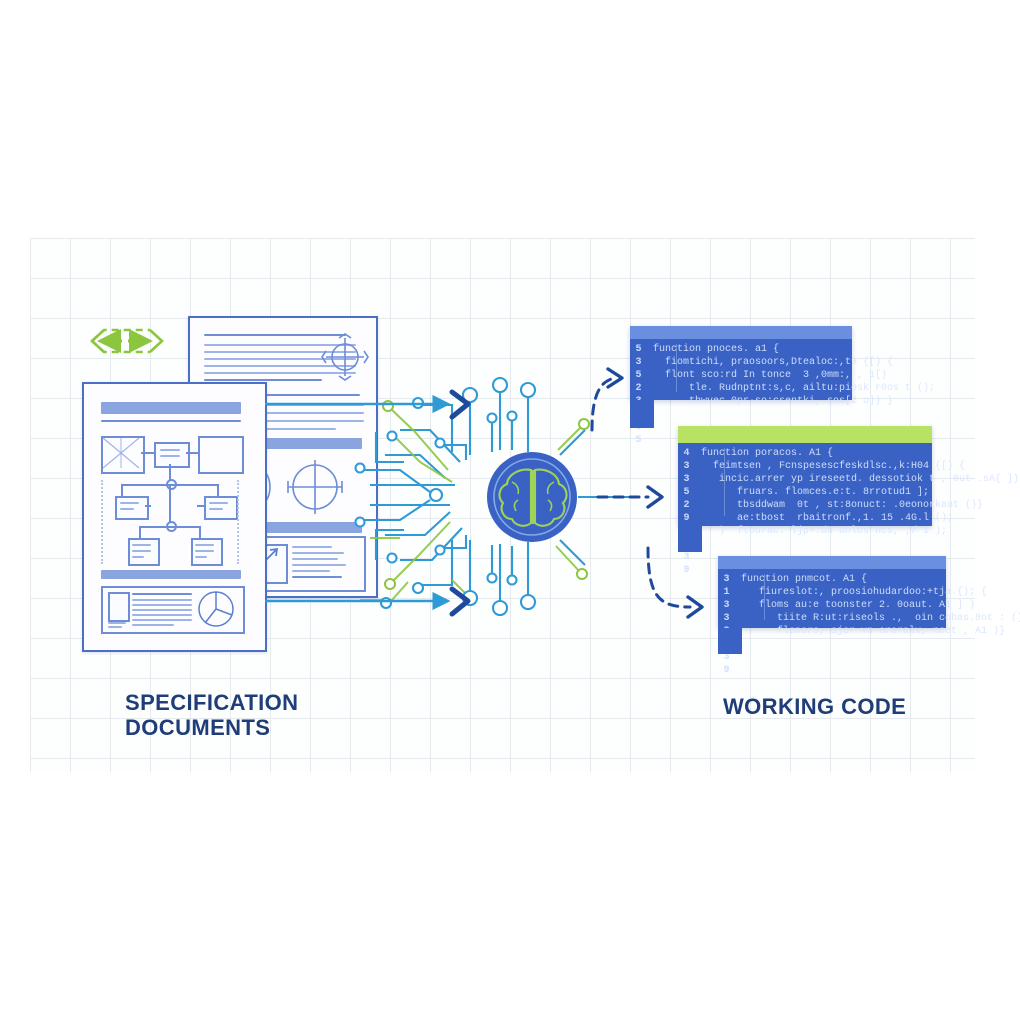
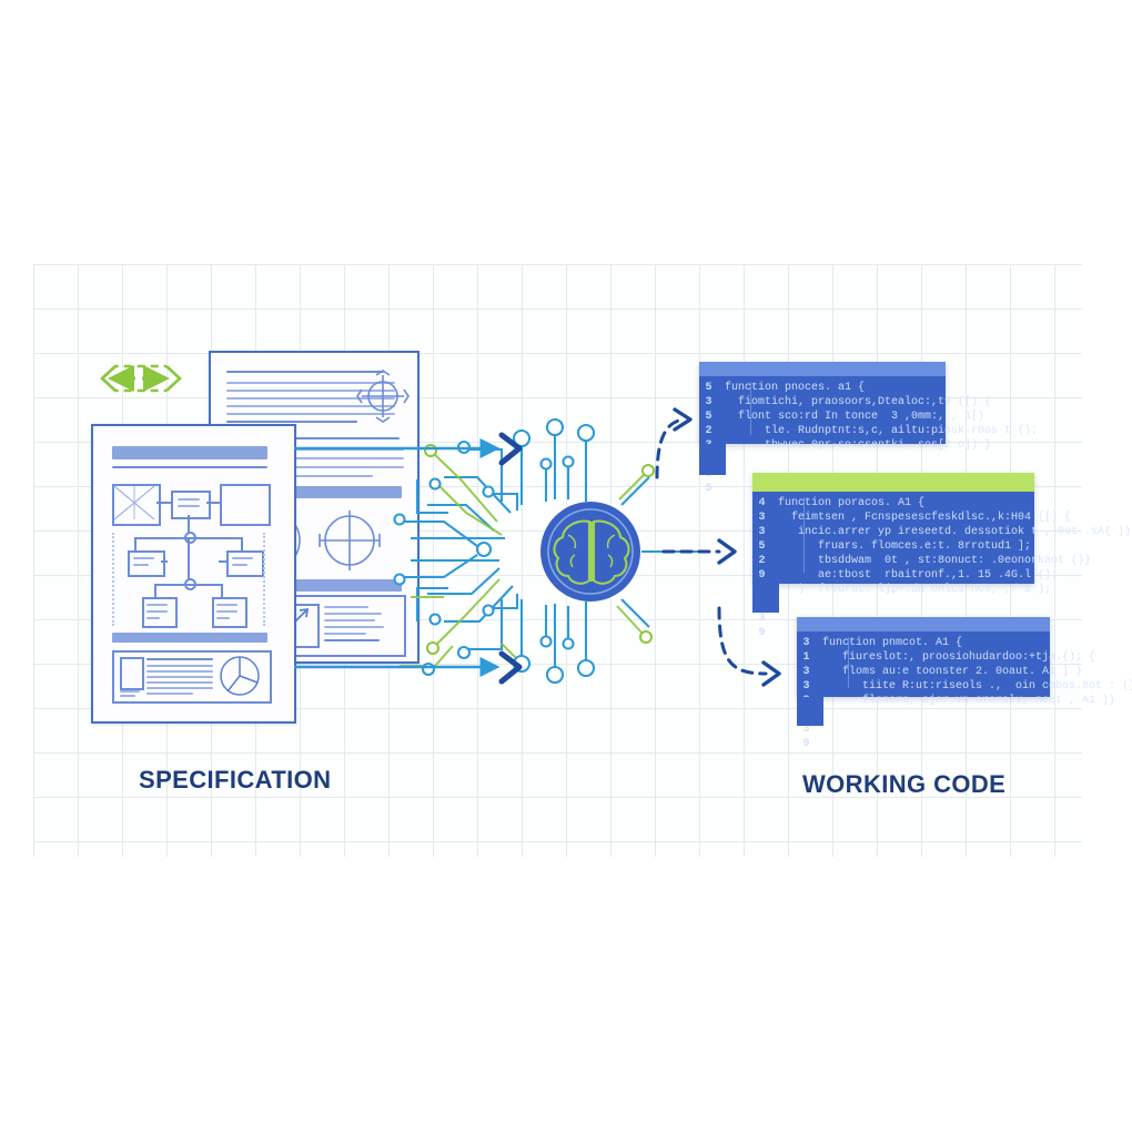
  5
  3
  5
  2
  5
  function pnoces. a1 {
  fiomtichi, praosoors,Dtealoc:,t9 {[) {
  flont sco:rd In tonce 3 ,0mm:, , 1[)
  tle. Rudnptnt:s,c, ailtu:piosk r0os t ();
  thwvec 0pr-so:csentki, sos[2 o]) }
  4
  3
  3
  5
  2
  9
  3
  9
  function poracos. A1 {
  feimtsen , Fcnspesescfeskdlsc.,k:H04 {[) {
  incic.arrer yp ireseetd. dessotiok t , 0ut .sA{ ])
  fruars. flomces.e:t. 8rrotud1 ];
  tbsddwam 0t , st:8onuct: .0eonorkaot ()}
  ae:tbost rbaitronf.,1. 15 .4G.l ();
  ) ftourac. ljp+:dn onlcs ncs, ,/ 1 );
  3
  1
  3
  3
  3
  9
  function pnmcot. A1 {
  fiureslot:, proosiohudardoo:+tja.{); {
  floms au:e toonster 2. 0oaut. A1 ] )
  tiite R:ut:riseols ., oin cobas.8ot : (
  flenors, sjer vn-ororalv, ncet , A1 )}
  SPECIFICATION
- DOCUMENTS
  WORKING CODE
